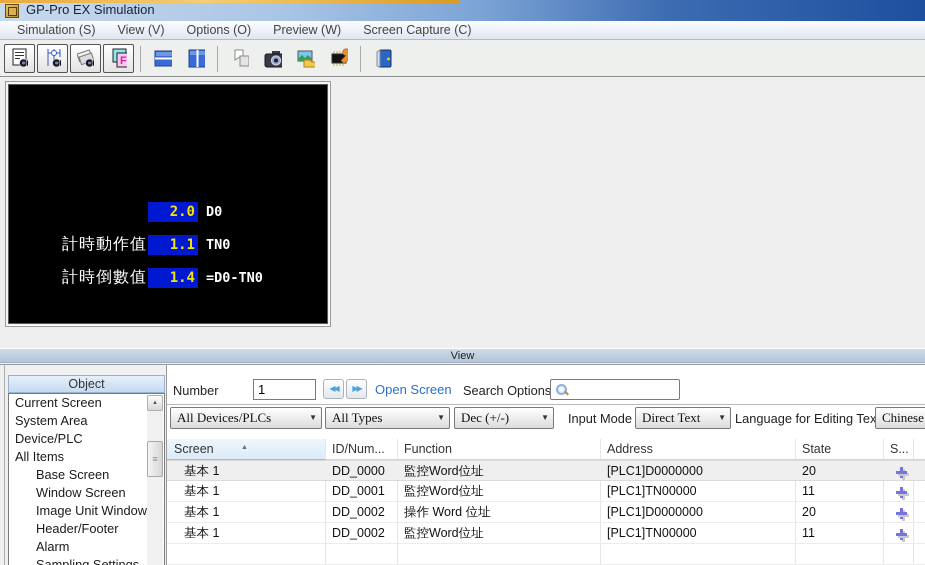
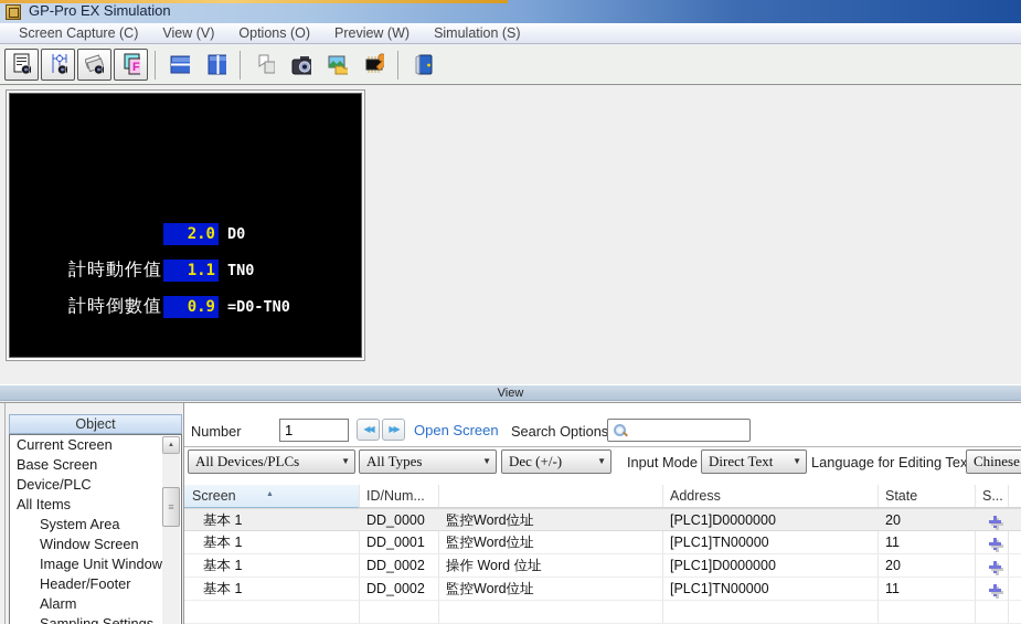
  GP-Pro EX Simulation
- Simulation (S)
+ Screen Capture (C)
  View (V)
  Options (O)
  Preview (W)
- Screen Capture (C)
+ Simulation (S)
  F
  2.0
  D0
  計時動作值
  1.1
  TN0
  計時倒數值
- 1.4
+ 0.9
  =D0-TN0
  View
  Object
  Current Screen
- System Area
+ Base Screen
  Device/PLC
  All Items
- Base Screen
+ System Area
  Window Screen
  Image Unit Window
  Header/Footer
  Alarm
  ≡
  Number
  1
  ◀◀
  ▶▶
  Open Screen
  Search Options
  All Devices/PLCs
  ▼
  All Types
  ▼
  Dec (+/-)
  ▼
  Input Mode
  Direct Text
  ▼
  Language for Editing Tex
  Chinese
  Screen
  ID/Num...
- Function
  Address
  State
  S...
  基本 1
  DD_0000
  監控Word位址
  [PLC1]D0000000
  20
  基本 1
  DD_0001
  監控Word位址
  [PLC1]TN00000
  11
  基本 1
  DD_0002
  操作 Word 位址
  [PLC1]D0000000
  20
  基本 1
  DD_0002
  監控Word位址
  [PLC1]TN00000
  11
